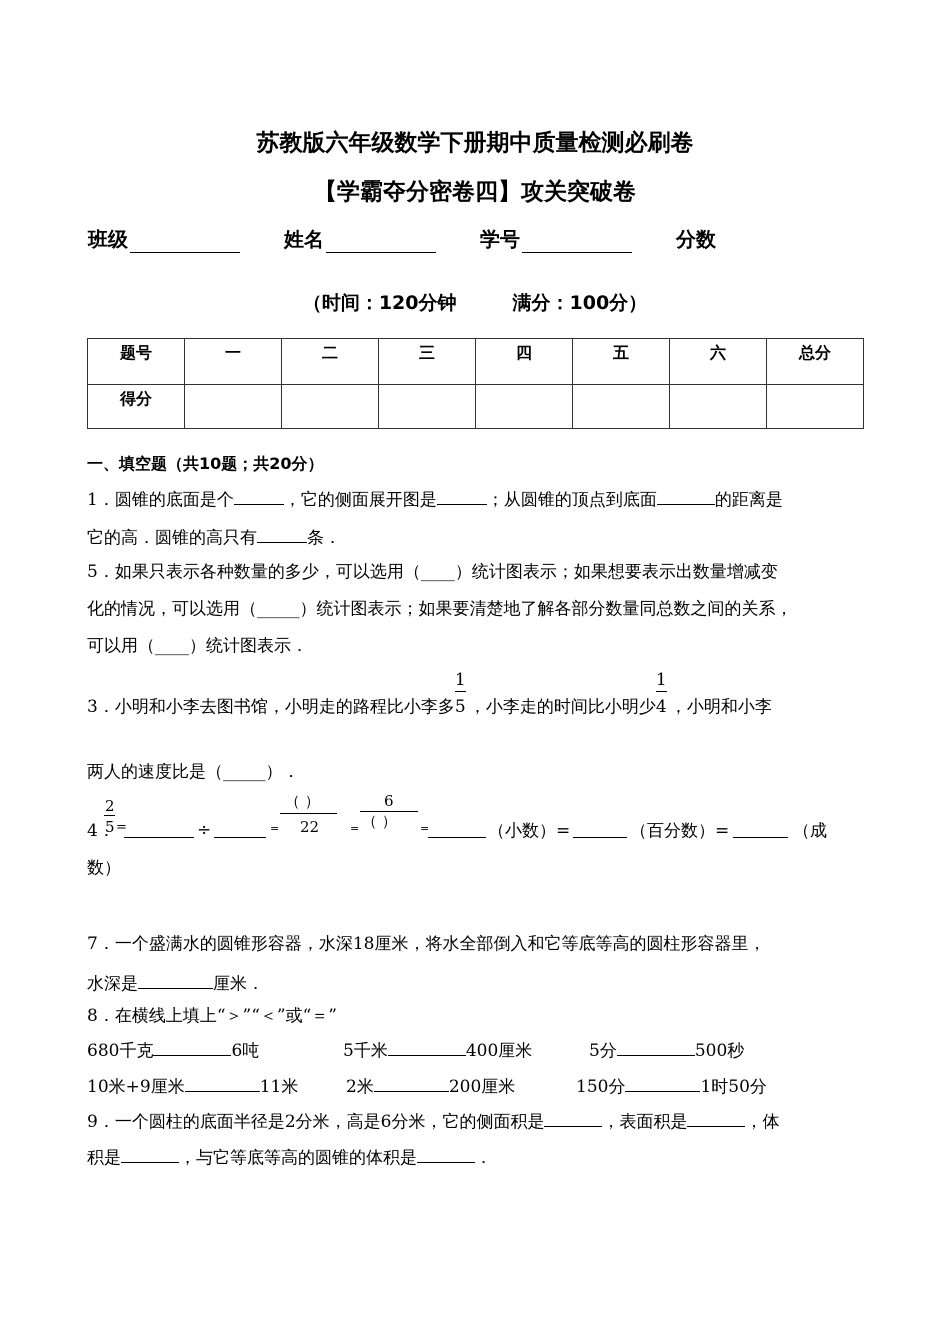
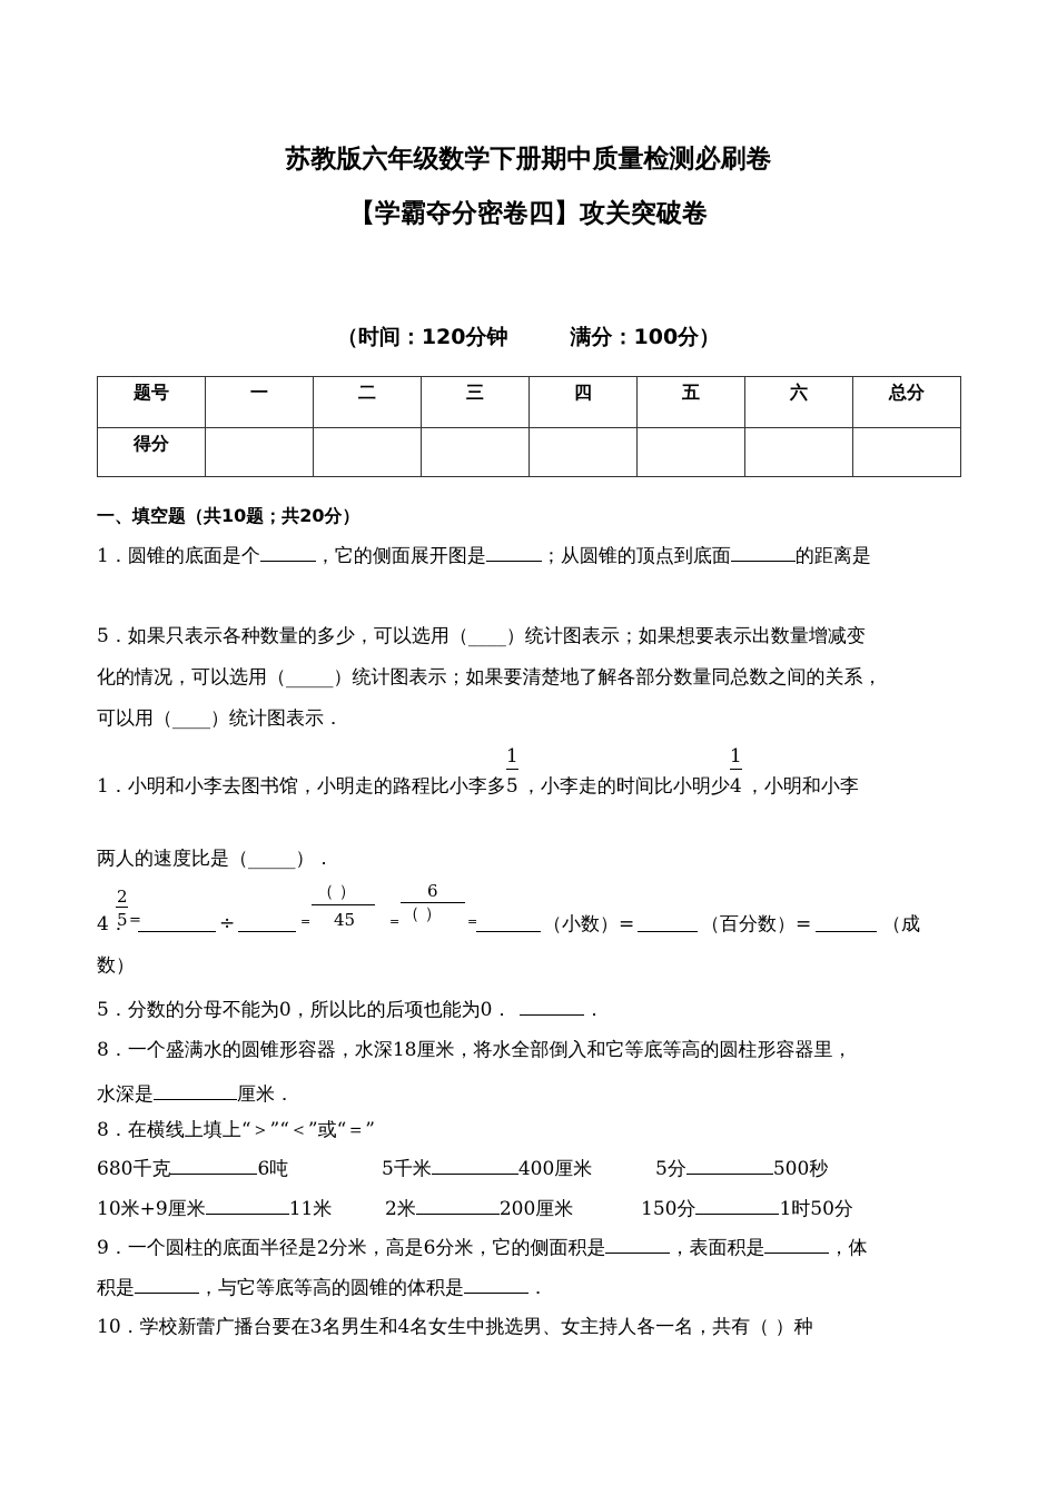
  苏教版六年级数学下册期中质量检测必刷卷
  【学霸夺分密卷四】攻关突破卷
- 班级
- 姓名
- 学号
- 分数
  （时间：120分钟 满分：100分）
  题号	一	二	三	四	五	六	总分
  得分
  一、填空题（共10题；共20分）
  1．圆锥的底面是个 ，它的侧面展开图是 ；从圆锥的顶点到底面 的距离是
- 它的高．圆锥的高只有 条．
  5．如果只表示各种数量的多少，可以选用（____）统计图表示；如果想要表示出数量增减变
  化的情况，可以选用（_____）统计图表示；如果要清楚地了解各部分数量同总数之间的关系，
  可以用（____）统计图表示．
- 3．小明和小李去图书馆，小明走的路程比小李多
+ 1．小明和小李去图书馆，小明走的路程比小李多
  1
  5 ，小李走的时间比小明少
  1
  4 ，小明和小李
  两人的速度比是（_____）．
  4．
  2
  5
  =
  ÷
  =
  （ ）
- 22
+ 45
  =
  6
  （ ）
  =
  （小数）=
  （百分数）=
  （成
  数）
+ 5．分数的分母不能为0，所以比的后项也能为0． ．
- 7．一个盛满水的圆锥形容器，水深18厘米，将水全部倒入和它等底等高的圆柱形容器里，
+ 8．一个盛满水的圆锥形容器，水深18厘米，将水全部倒入和它等底等高的圆柱形容器里，
  水深是 厘米．
  8．在横线上填上“＞”“＜”或“＝”
  680千克 6吨
  5千米 400厘米
  5分 500秒
  10米+9厘米 11米
  2米 200厘米
  150分 1时50分
  9．一个圆柱的底面半径是2分米，高是6分米，它的侧面积是 ，表面积是 ，体
  积是 ，与它等底等高的圆锥的体积是 ．
+ 10．学校新蕾广播台要在3名男生和4名女生中挑选男、女主持人各一名，共有（ ）种
